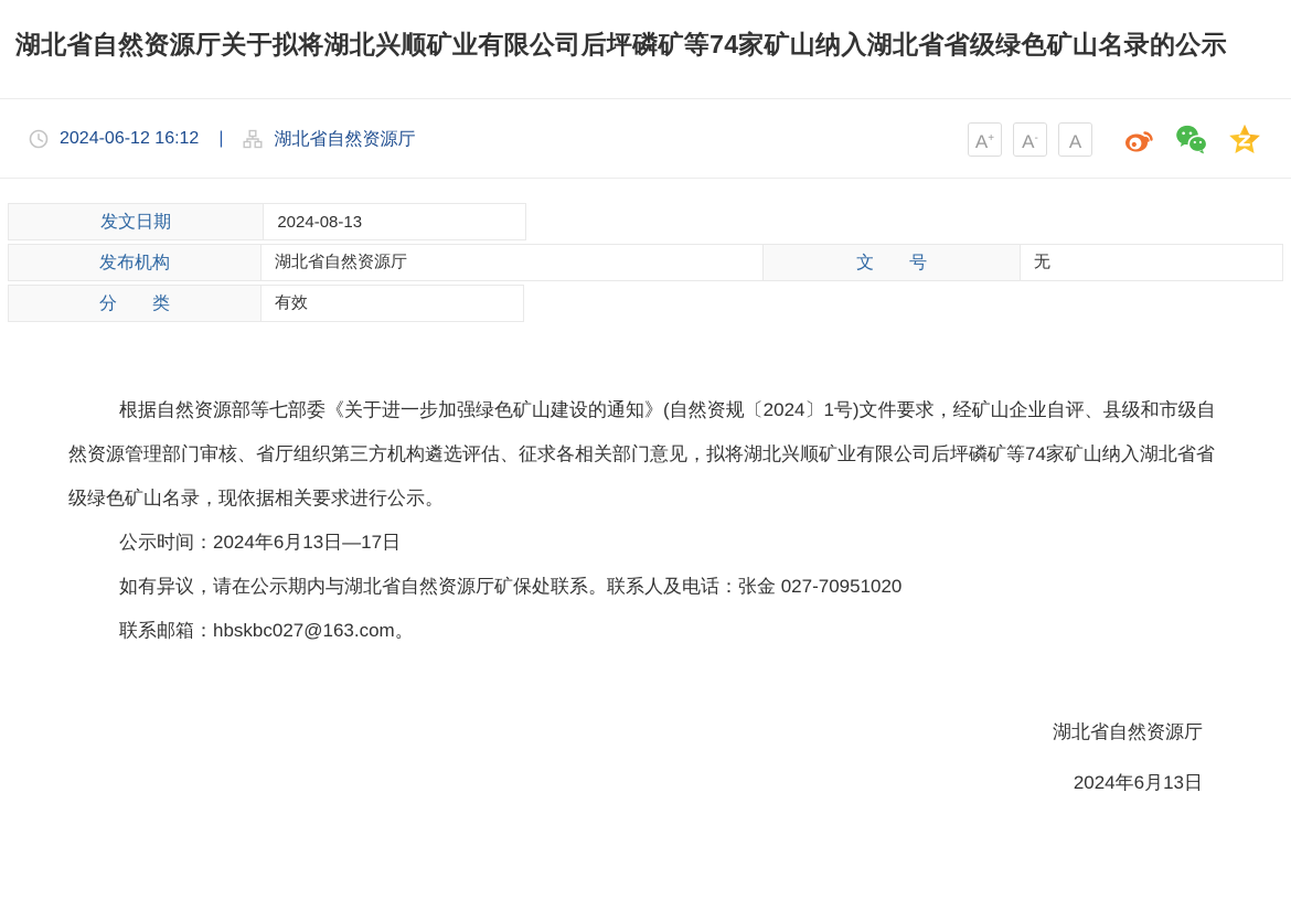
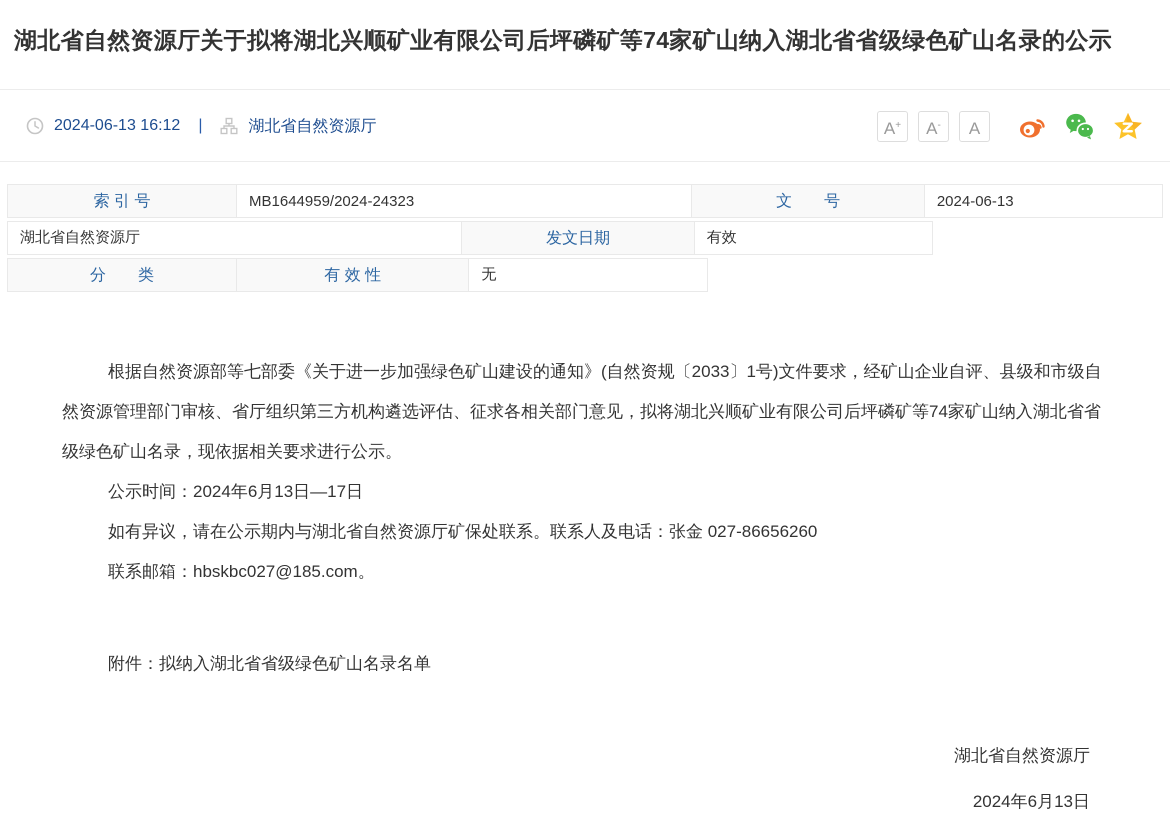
  湖北省自然资源厅关于拟将湖北兴顺矿业有限公司后坪磷矿等74家矿山纳入湖北省省级绿色矿山名录的公示
- 2024-06-12 16:12
+ 2024-06-13 16:12
  |
  湖北省自然资源厅
  A
  +
  A
  -
  A
+ 索 引 号
+ MB1644959/2024-24323
- 发文日期
+ 文 号
- 2024-08-13
+ 2024-06-13
- 发布机构
  湖北省自然资源厅
- 文 号
+ 发文日期
- 无
+ 有效
  分 类
+ 有 效 性
- 有效
+ 无
- 根据自然资源部等七部委《关于进一步加强绿色矿山建设的通知》(自然资规〔2024〕1号)文件要求，经矿山企业自评、县级和市级自然资源管理部门审核、省厅组织第三方机构遴选评估、征求各相关部门意见，拟将湖北兴顺矿业有限公司后坪磷矿等74家矿山纳入湖北省省级绿色矿山名录，现依据相关要求进行公示。
+ 根据自然资源部等七部委《关于进一步加强绿色矿山建设的通知》(自然资规〔2033〕1号)文件要求，经矿山企业自评、县级和市级自然资源管理部门审核、省厅组织第三方机构遴选评估、征求各相关部门意见，拟将湖北兴顺矿业有限公司后坪磷矿等74家矿山纳入湖北省省级绿色矿山名录，现依据相关要求进行公示。
  公示时间：2024年6月13日—17日
- 如有异议，请在公示期内与湖北省自然资源厅矿保处联系。联系人及电话：张金 027-70951020
+ 如有异议，请在公示期内与湖北省自然资源厅矿保处联系。联系人及电话：张金 027-86656260
- 联系邮箱：hbskbc027@163.com。
+ 联系邮箱：hbskbc027@185.com。
+ 附件：拟纳入湖北省省级绿色矿山名录名单
  湖北省自然资源厅
  2024年6月13日
